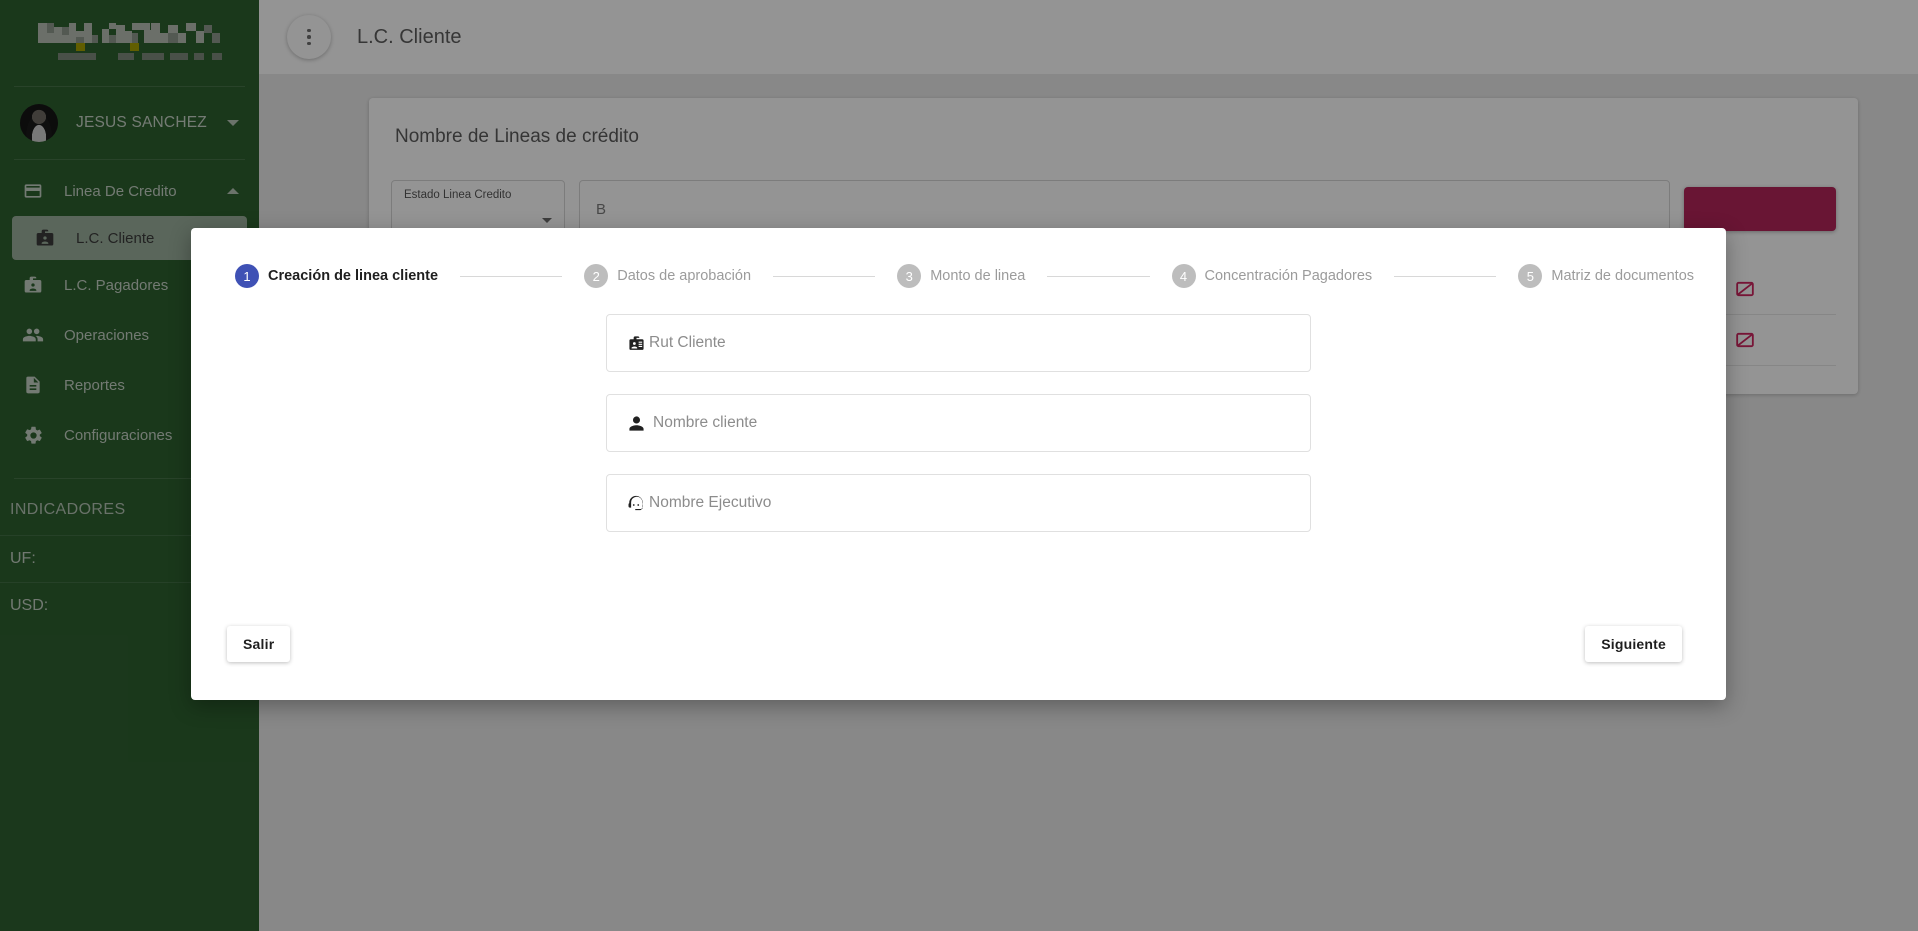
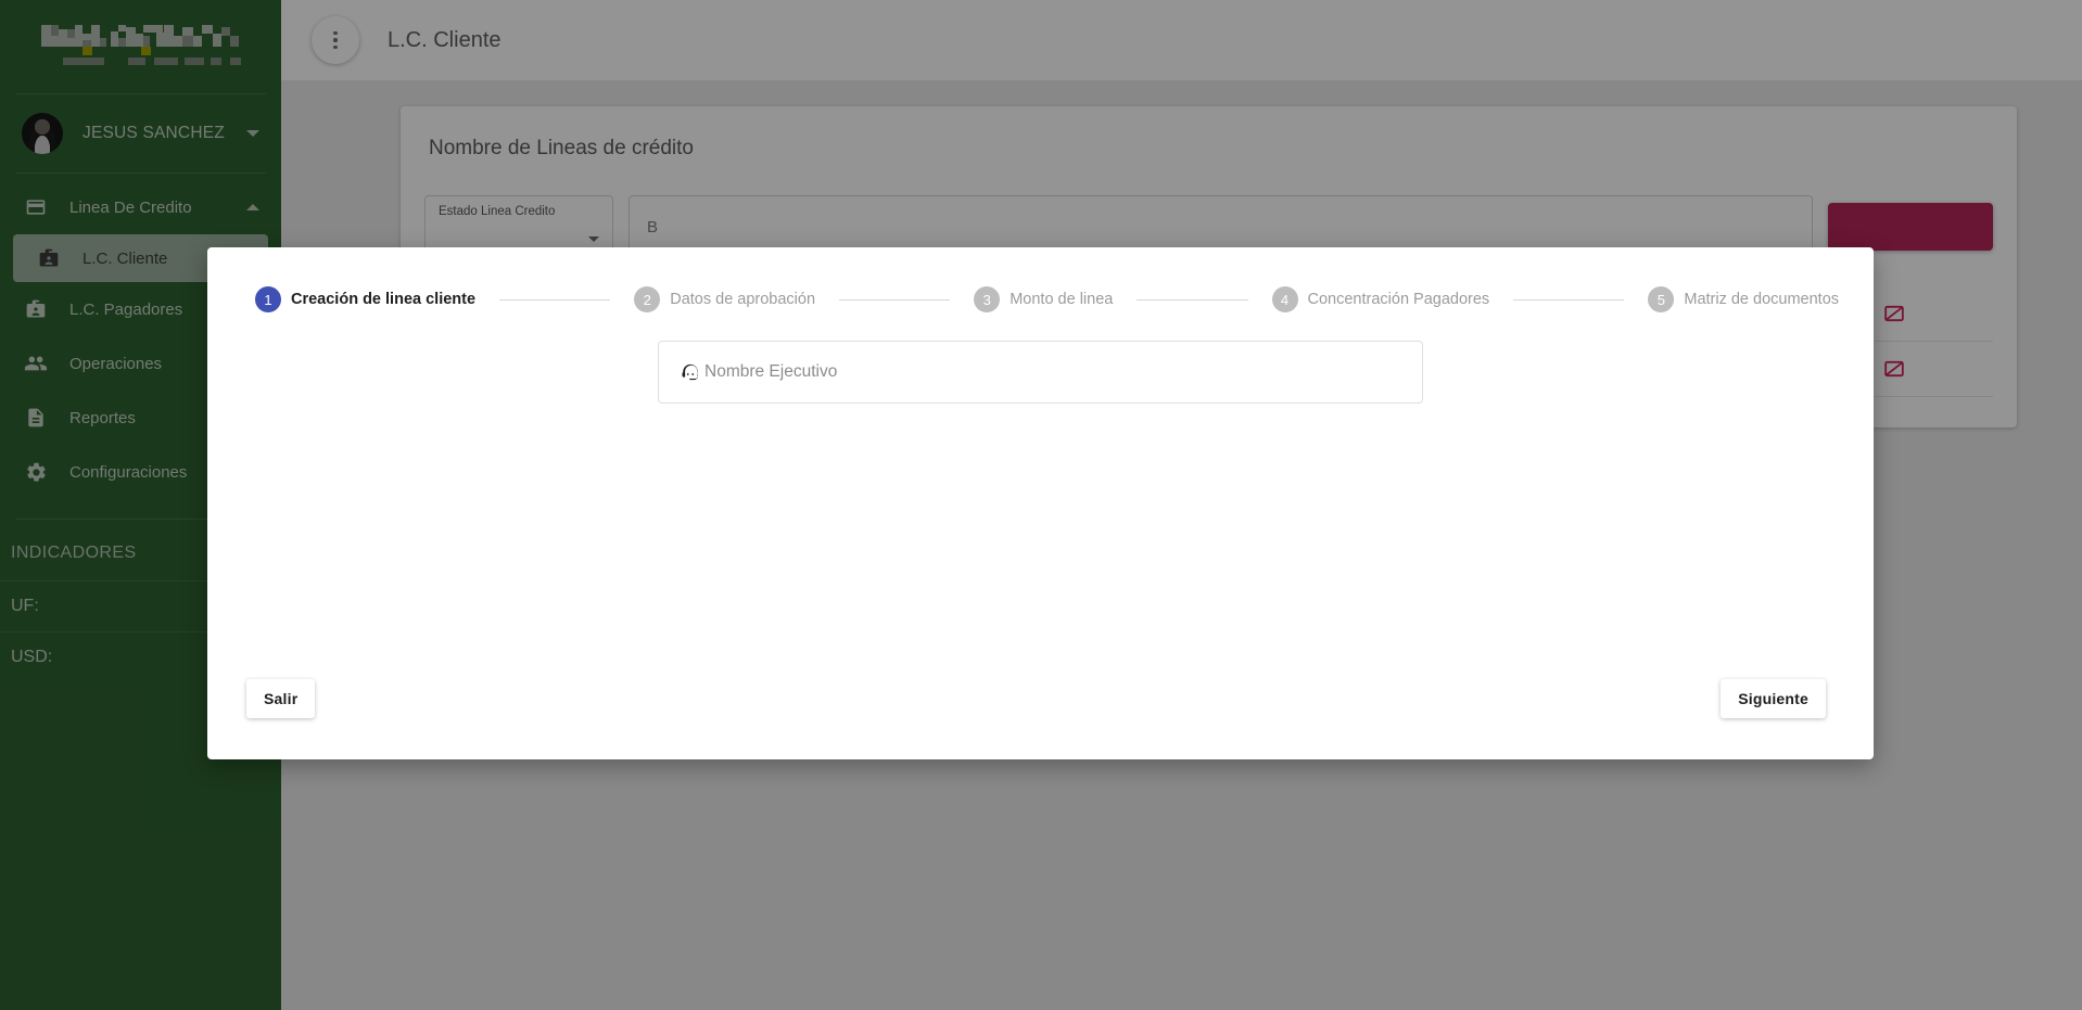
  JESUS SANCHEZ
  Linea De Credito
  L.C. Cliente
  L.C. Pagadores
  Operaciones
  Reportes
  Configuraciones
  INDICADORES
  UF:
  USD:
  L.C. Cliente
  Nombre de Lineas de crédito
  Estado Linea Credito
  B
  1
  Creación de linea cliente
  2
  Datos de aprobación
  3
  Monto de linea
  4
  Concentración Pagadores
  5
  Matriz de documentos
- Rut Cliente
- Nombre cliente
  Nombre Ejecutivo
  Salir
  Siguiente
